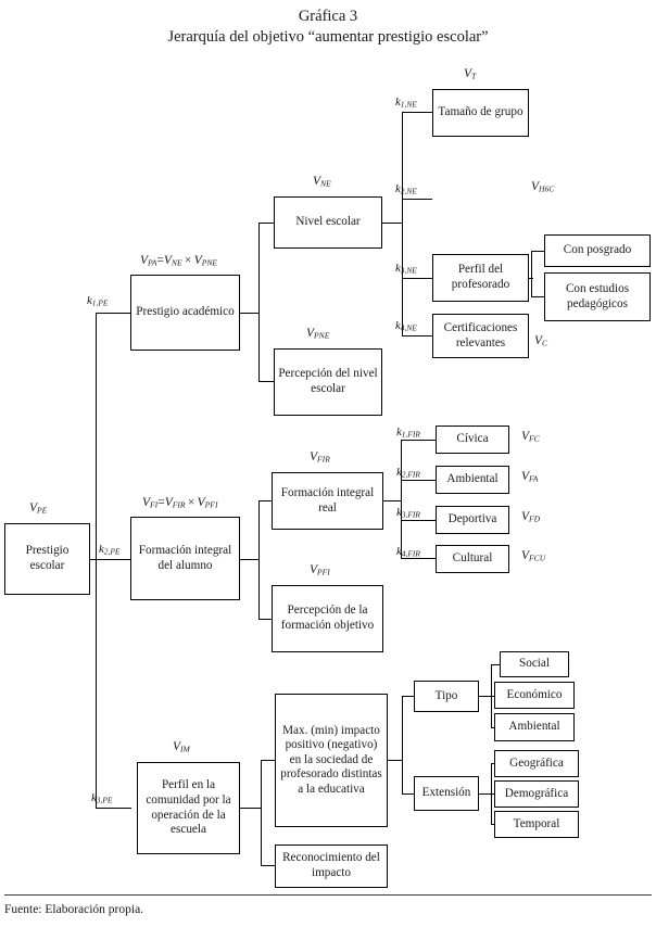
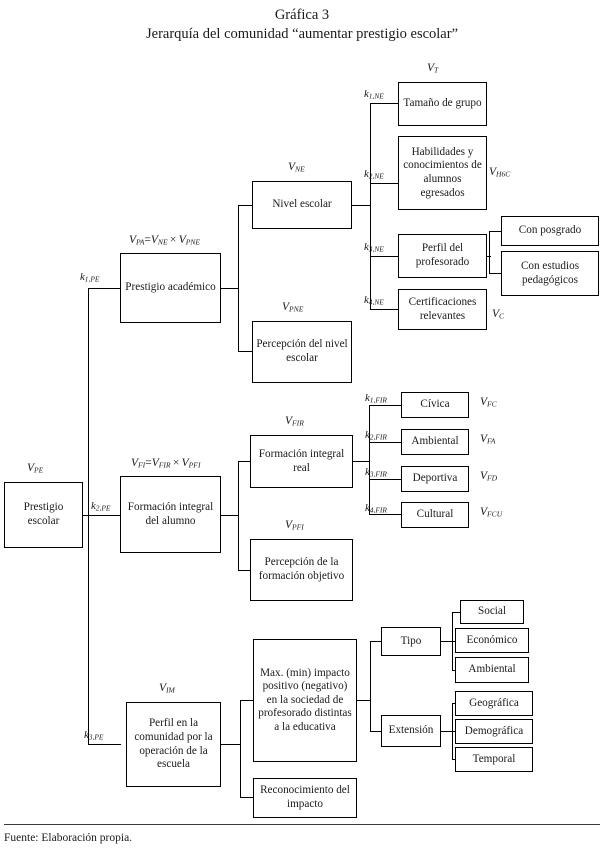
  Gráfica 3
- Jerarquía del objetivo “aumentar prestigio escolar”
+ Jerarquía del comunidad “aumentar prestigio escolar”
  Prestigio escolar
  VPE
  Prestigio académico
  VPA=VNE × VPNE
  k1,PE
  Formación integral del alumno
  VFI=VFIR × VPFI
  k2,PE
  Perfil en la comunidad por la operación de la escuela
  VIM
  k3,PE
  Nivel escolar
  VNE
  Percepción del nivel escolar
  VPNE
  Tamaño de grupo
  VT
  k1,NE
+ Habilidades y conocimientos de alumnos egresados
  VH6C
  k2,NE
  Perfil del profesorado
  k3,NE
  Certificaciones relevantes
  VC
  k4,NE
  Con posgrado
  Con estudios pedagógicos
  Formación integral real
  VFIR
  Percepción de la formación objetivo
  VPFI
  Cívica
  VFC
  k1,FIR
  Ambiental
  VFA
  k2,FIR
  Deportiva
  VFD
  k3,FIR
  Cultural
  VFCU
  k4,FIR
  Max. (min) impacto positivo (negativo) en la sociedad de profesorado distintas a la educativa
  Reconocimiento del impacto
  Tipo
  Extensión
  Social
  Económico
  Ambiental
  Geográfica
  Demográfica
  Temporal
  Fuente: Elaboración propia.
